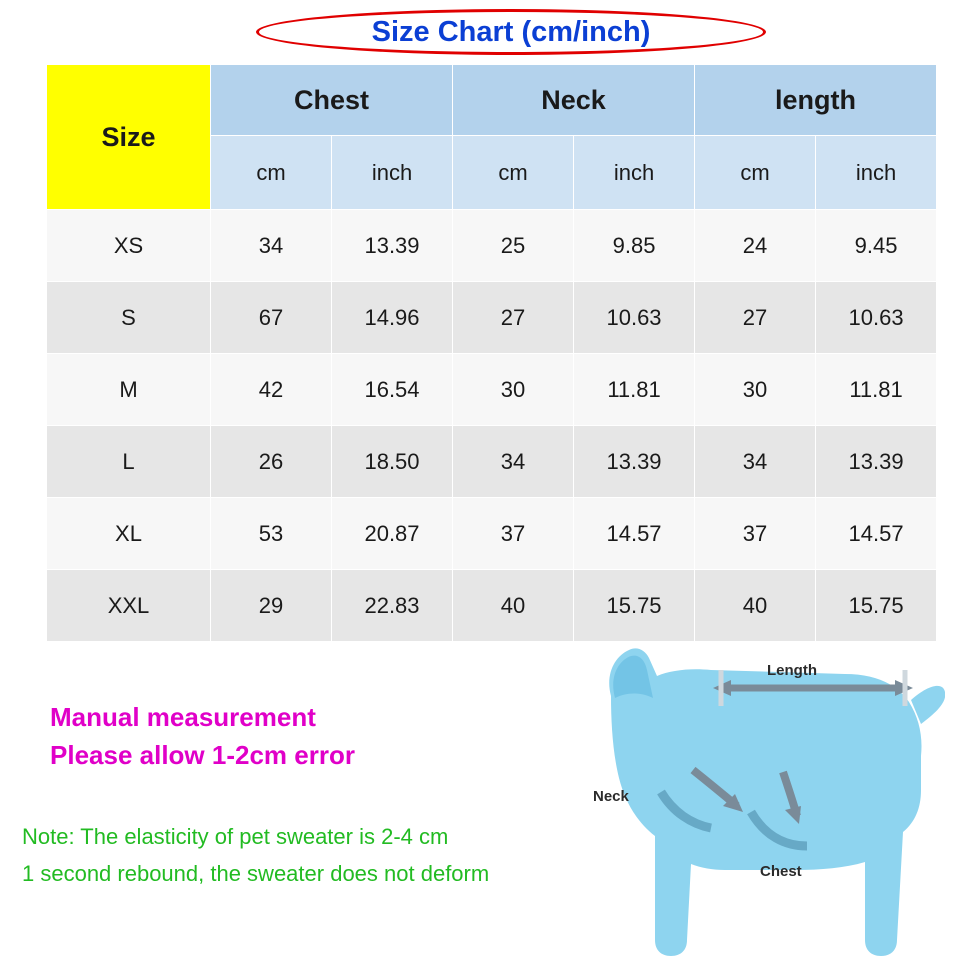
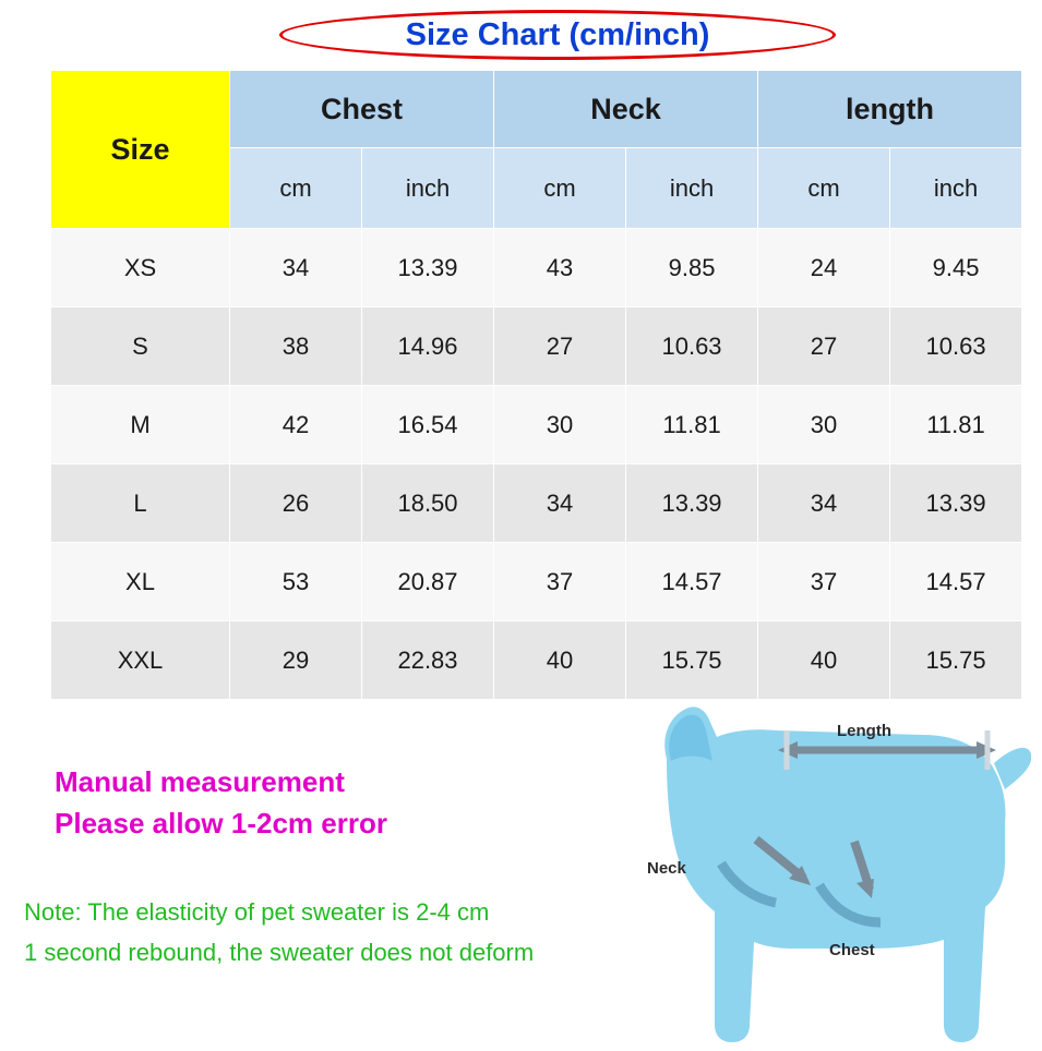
  Size Chart (cm/inch)
  Size	Chest	Neck	length
  cm	inch	cm	inch	cm	inch
- XS	34	13.39	25	9.85	24	9.45
+ XS	34	13.39	43	9.85	24	9.45
- S	67	14.96	27	10.63	27	10.63
+ S	38	14.96	27	10.63	27	10.63
  M	42	16.54	30	11.81	30	11.81
  L	26	18.50	34	13.39	34	13.39
  XL	53	20.87	37	14.57	37	14.57
  XXL	29	22.83	40	15.75	40	15.75
  Manual measurement
  Please allow 1-2cm error
  Note: The elasticity of pet sweater is 2-4 cm
  1 second rebound, the sweater does not deform
  Length
  Neck
  Chest
